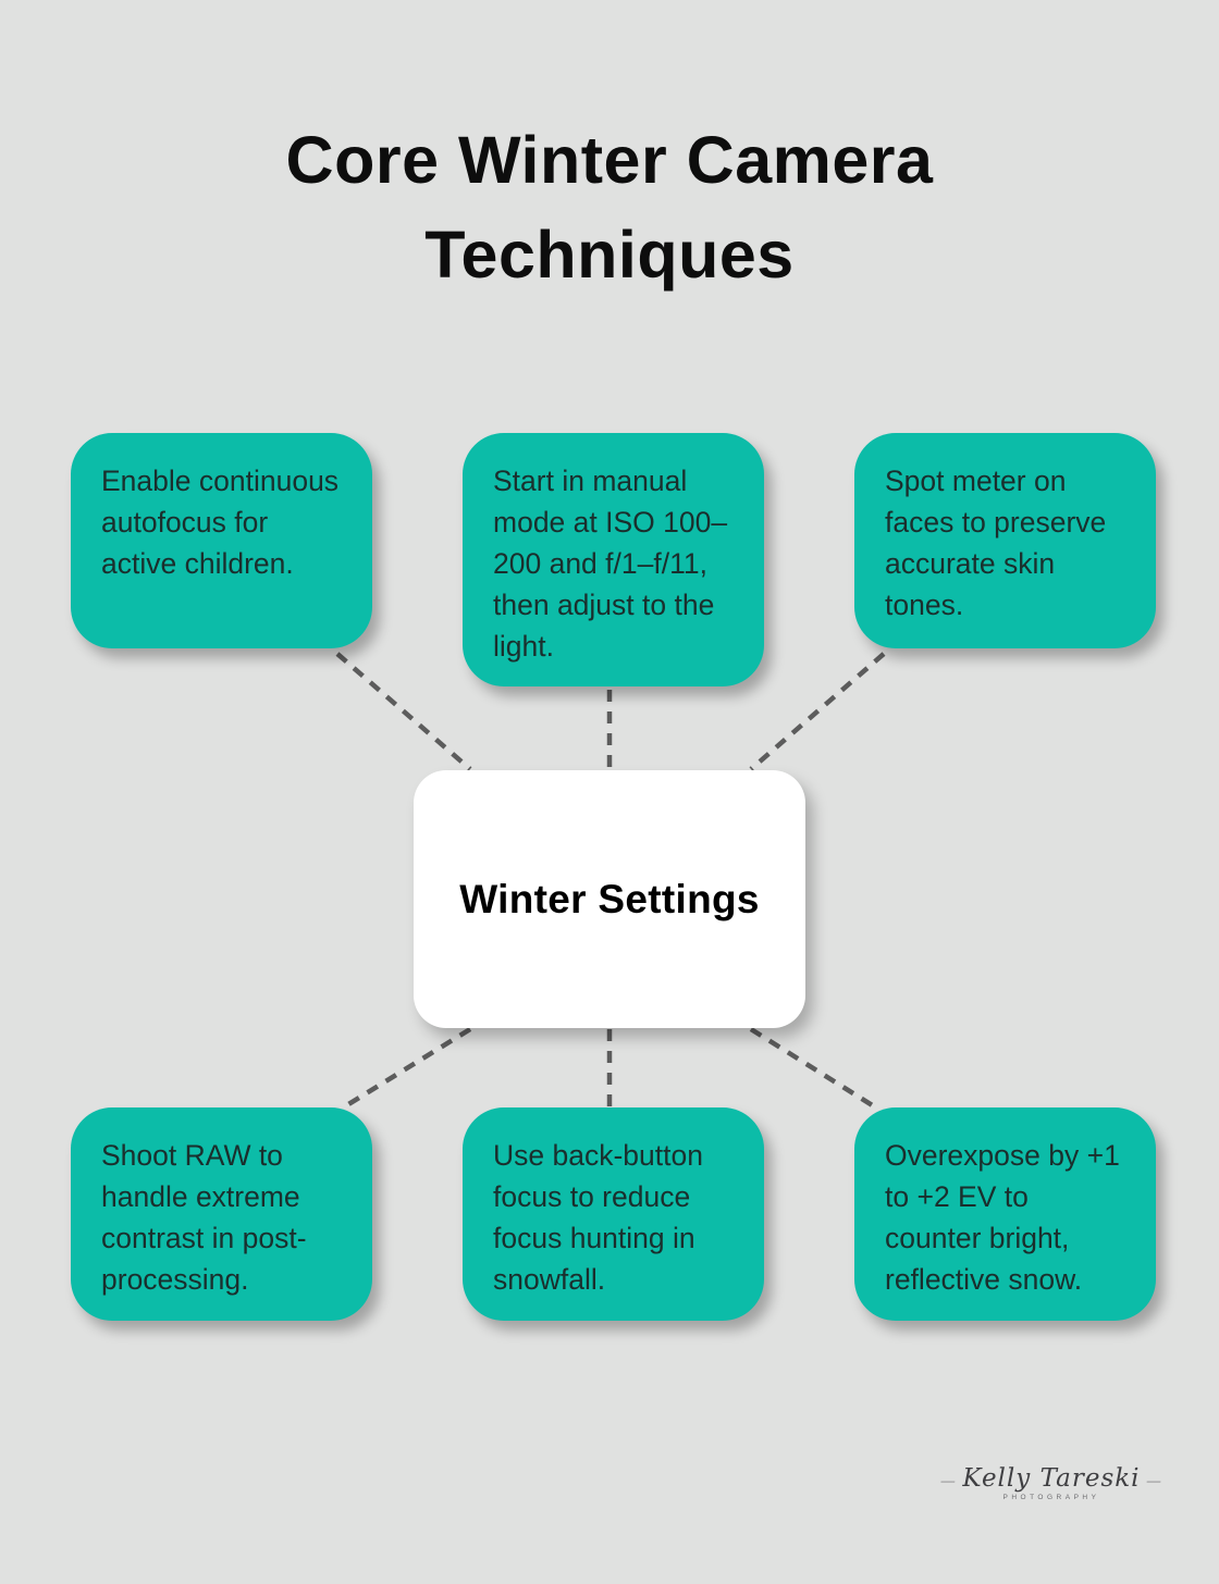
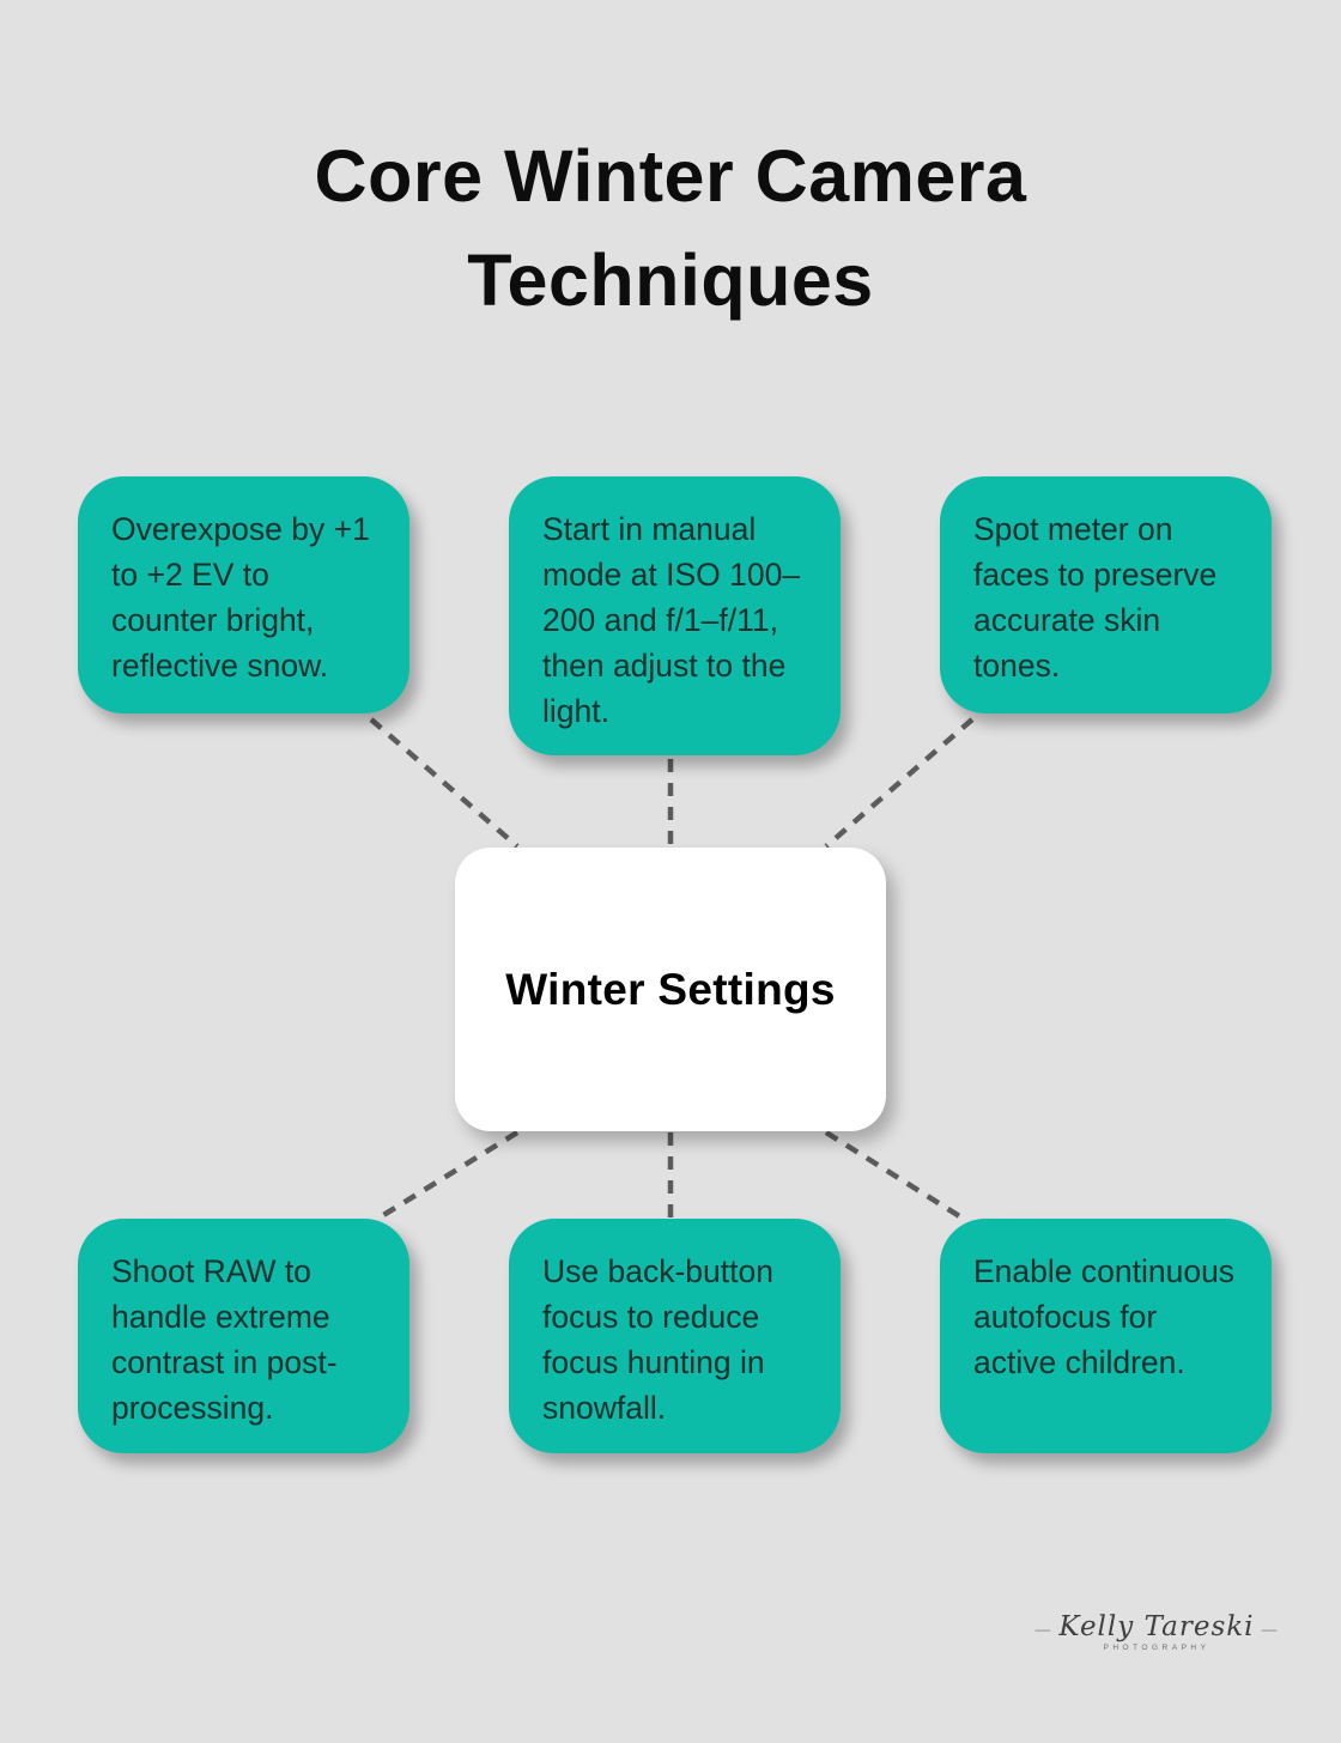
  Core Winter Camera Techniques
- Enable continuous autofocus for active children.
+ Overexpose by +1 to +2 EV to counter bright, reflective snow.
  Start in manual mode at ISO 100–200 and f/1–f/11, then adjust to the light.
  Spot meter on faces to preserve accurate skin tones.
  Shoot RAW to handle extreme contrast in post-processing.
  Use back-button focus to reduce focus hunting in snowfall.
- Overexpose by +1 to +2 EV to counter bright, reflective snow.
+ Enable continuous autofocus for active children.
  Winter Settings
  Kelly Tareski
